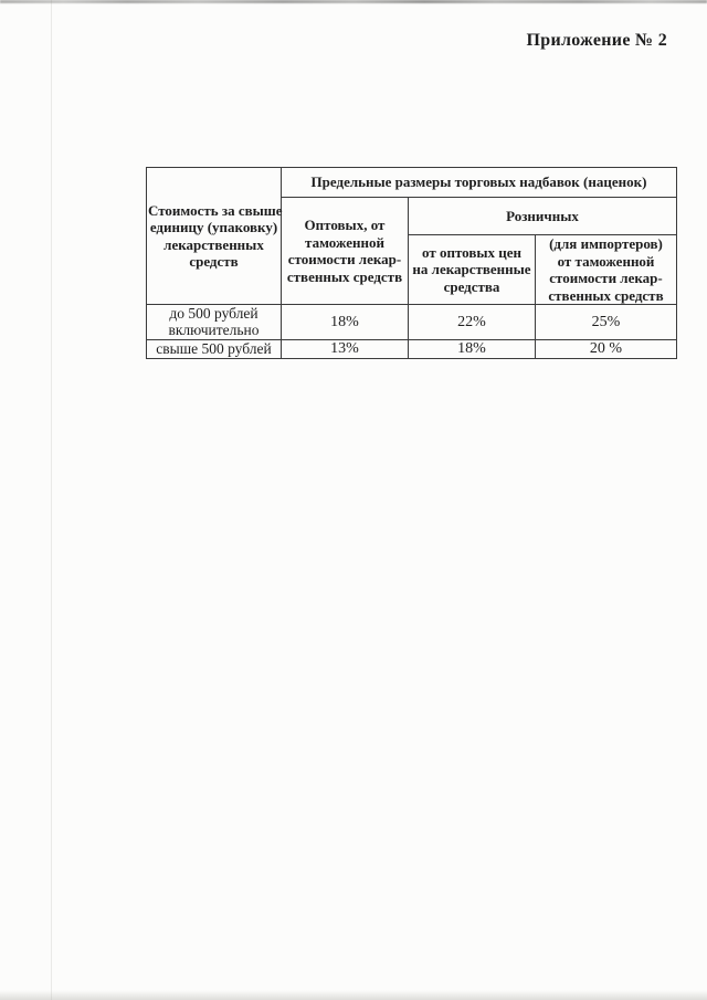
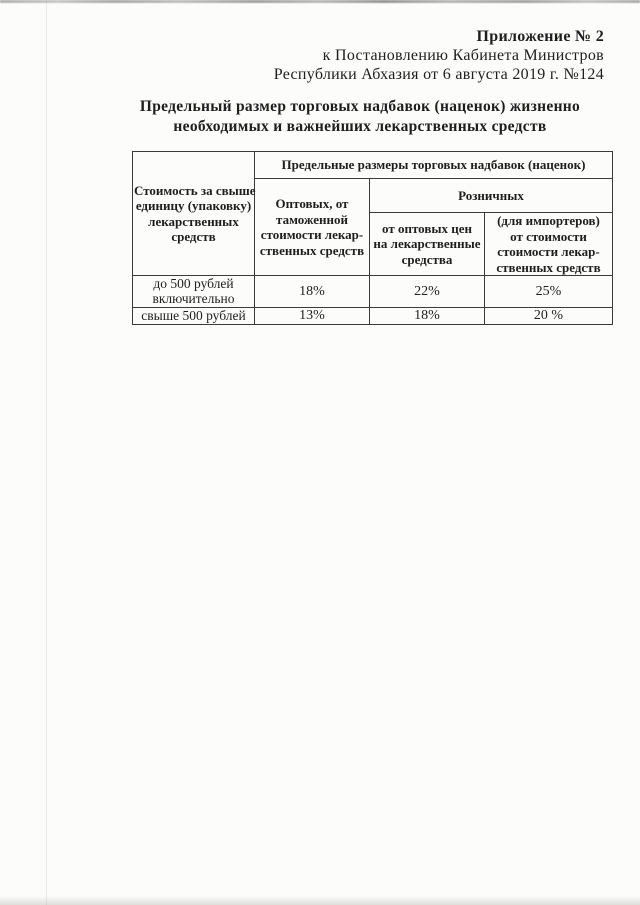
  Приложение № 2
+ к Постановлению Кабинета Министров
+ Республики Абхазия от 6 августа 2019 г. №124
+ Предельный размер торговых надбавок (наценок) жизненно
+ необходимых и важнейших лекарственных средств
  Стоимость за свыше единицу (упаковку) лекарственных средств	Предельные размеры торговых надбавок (наценок)
  Оптовых, от таможенной стоимости лекар- ственных средств	Розничных
- от оптовых цен на лекарственные средства	(для импортеров) от таможенной стоимости лекар- ственных средств
+ от оптовых цен на лекарственные средства	(для импортеров) от стоимости стоимости лекар- ственных средств
  до 500 рублей включительно	18%	22%	25%
  свыше 500 рублей	13%	18%	20 %
